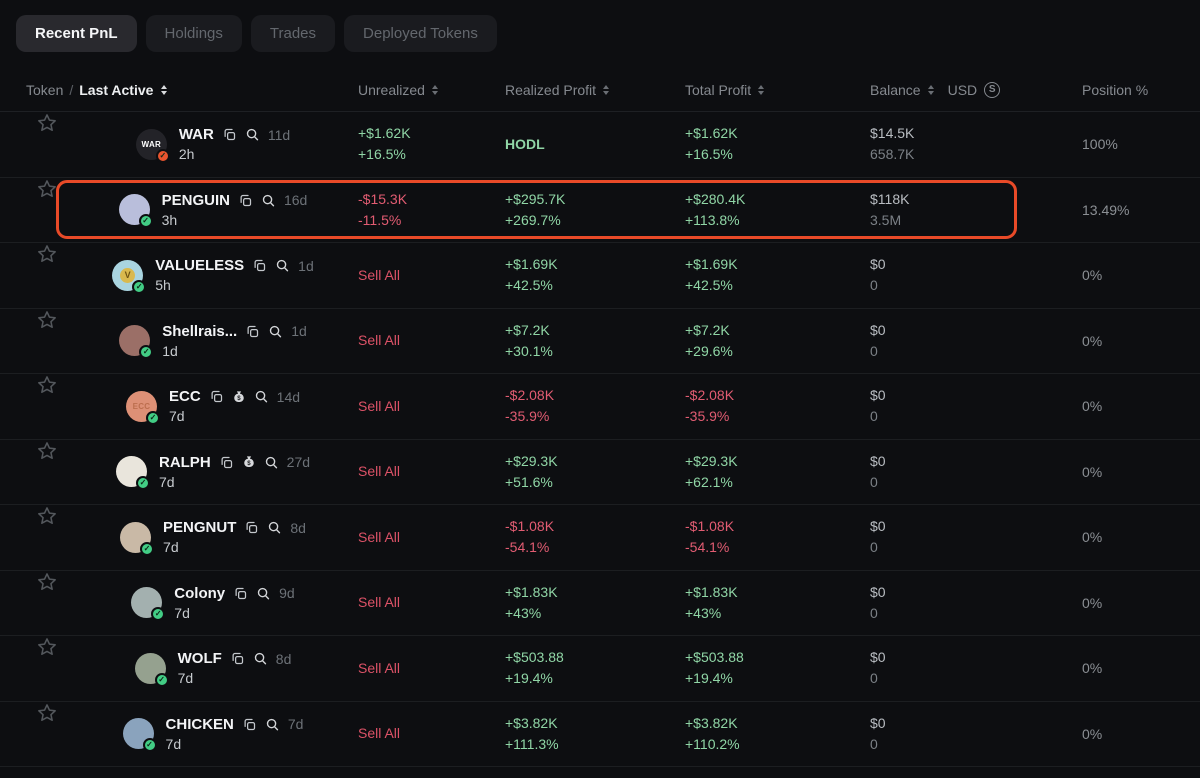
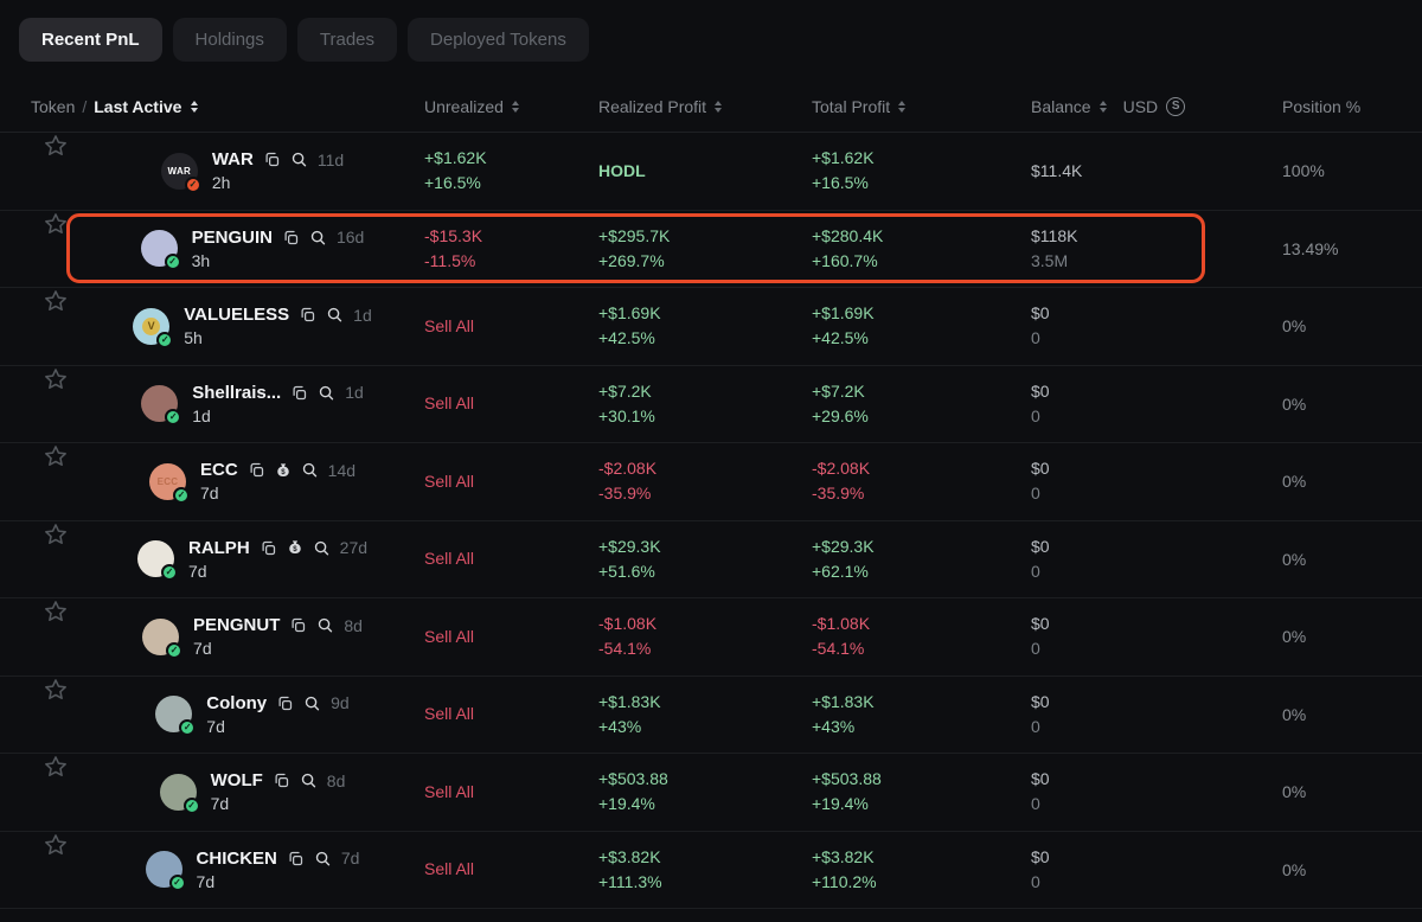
  Recent PnL
  Holdings
  Trades
  Deployed Tokens
  Token
  /
  Last Active
  Unrealized
  Realized Profit
  Total Profit
  Balance
  USD
  S
  Position %
  WAR
  ✓
  WAR
  11d
  2h
  +$1.62K
  +16.5%
  HODL
  +$1.62K
  +16.5%
- $14.5K
+ $11.4K
- 658.7K
  100%
  ✓
  PENGUIN
  16d
  3h
  -$15.3K
  -11.5%
  +$295.7K
  +269.7%
  +$280.4K
- +113.8%
+ +160.7%
  $118K
  3.5M
  13.49%
  V
  ✓
  VALUELESS
  1d
  5h
  Sell All
  +$1.69K
  +42.5%
  +$1.69K
  +42.5%
  $0
  0
  0%
  ✓
  Shellrais...
  1d
  1d
  Sell All
  +$7.2K
  +30.1%
  +$7.2K
  +29.6%
  $0
  0
  0%
  ECC
  ✓
  ECC
  14d
  7d
  Sell All
  -$2.08K
  -35.9%
  -$2.08K
  -35.9%
  $0
  0
  0%
  ✓
  RALPH
  27d
  7d
  Sell All
  +$29.3K
  +51.6%
  +$29.3K
  +62.1%
  $0
  0
  0%
  ✓
  PENGNUT
  8d
  7d
  Sell All
  -$1.08K
  -54.1%
  -$1.08K
  -54.1%
  $0
  0
  0%
  ✓
  Colony
  9d
  7d
  Sell All
  +$1.83K
  +43%
  +$1.83K
  +43%
  $0
  0
  0%
  ✓
  WOLF
  8d
  7d
  Sell All
  +$503.88
  +19.4%
  +$503.88
  +19.4%
  $0
  0
  0%
  ✓
  CHICKEN
  7d
  7d
  Sell All
  +$3.82K
  +111.3%
  +$3.82K
  +110.2%
  $0
  0
  0%
